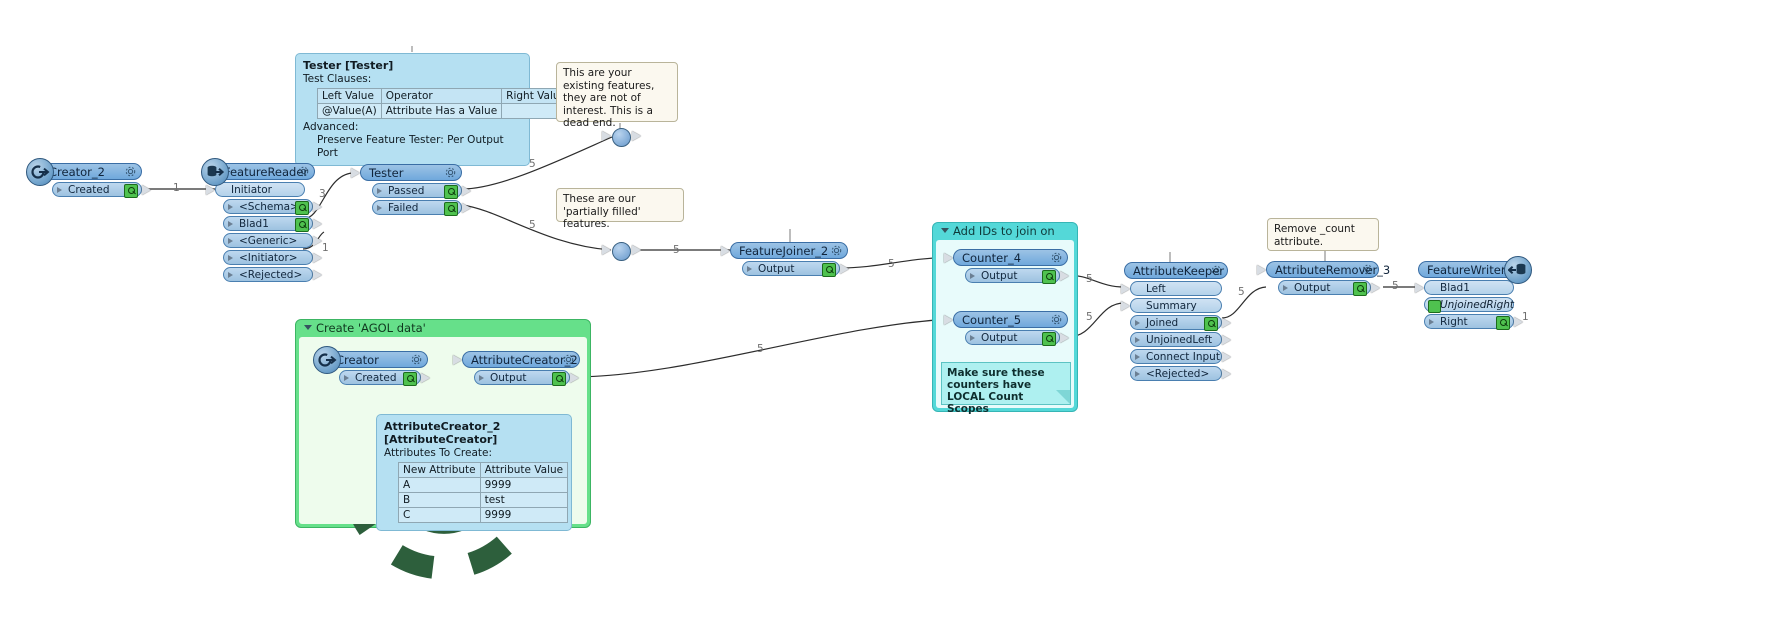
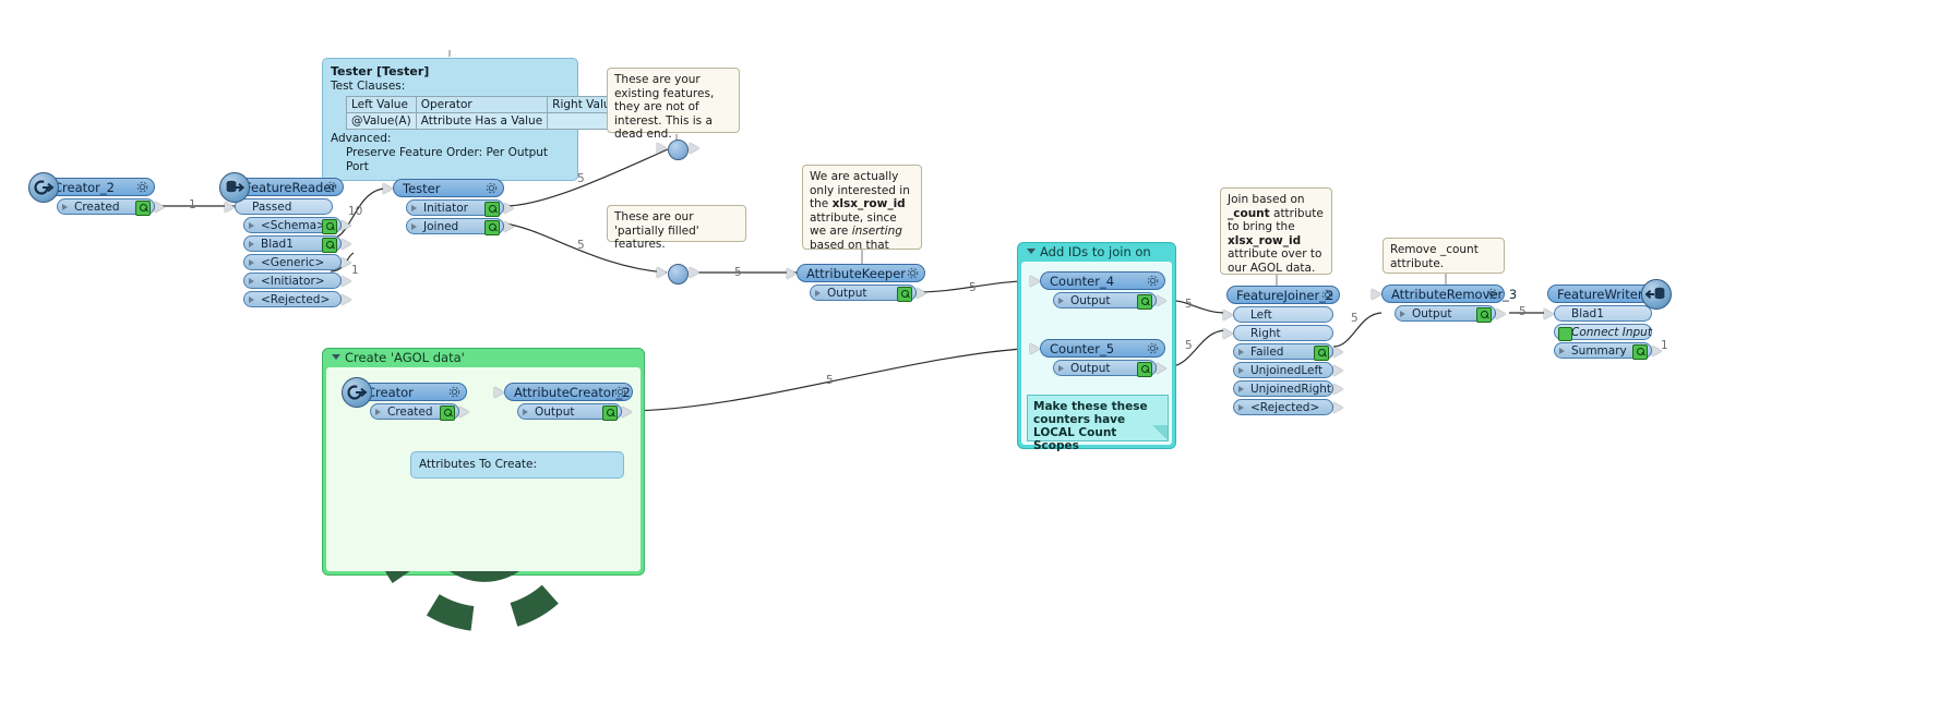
  1
- 3
+ 10
  1
  5
  5
  5
  5
  5
  5
  5
  5
  5
  1
  Add IDs to join on
  Create 'AGOL data'
  Tester [Tester]
  Test Clauses:
  Left Value	Operator	Right Val
  @Value(A)	Attribute Has a Value
  Advanced:
- Preserve Feature Tester: Per Output Port
+ Preserve Feature Order: Per Output Port
- AttributeCreator_2 [AttributeCreator]
  Attributes To Create:
- New Attribute	Attribute Value
- A	9999
- B	test
- C	9999
- This are your existing features, they are not of interest. This is a dead end.
+ These are your existing features, they are not of interest. This is a dead end.
  These are our 'partially filled' features.
+ We are actually only interested in the xlsx_row_id attribute, since we are inserting based on that
+ Join based on _count attribute to bring the xlsx_row_id attribute over to our AGOL data.
  Remove _count attribute.
- Make sure these counters have LOCAL Count Scopes
+ Make these these counters have LOCAL Count Scopes
  reator_2
  Created
  eatureReader
- Initiator
+ Passed
  <Schema
  Blad1
  <Generic>
  <Initiator>
  <Rejected>
  Tester
- Passed
+ Initiator
- Failed
+ Joined
- FeatureJoiner_2
+ AttributeKeeper
  Output
  Counter_4
  Output
  Counter_5
  Output
- AttributeKeeper
+ FeatureJoiner_2
  Left
- Summary
+ Right
- Joined
+ Failed
  UnjoinedLeft
- Connect Input
+ UnjoinedRight
  <Rejected>
  AttributeRemover_3
  Output
  FeatureWrite
  Blad1
- UnjoinedRight
+ Connect Input
- Right
+ Summary
  reator
  Created
  AttributeCreator_2
  Output
